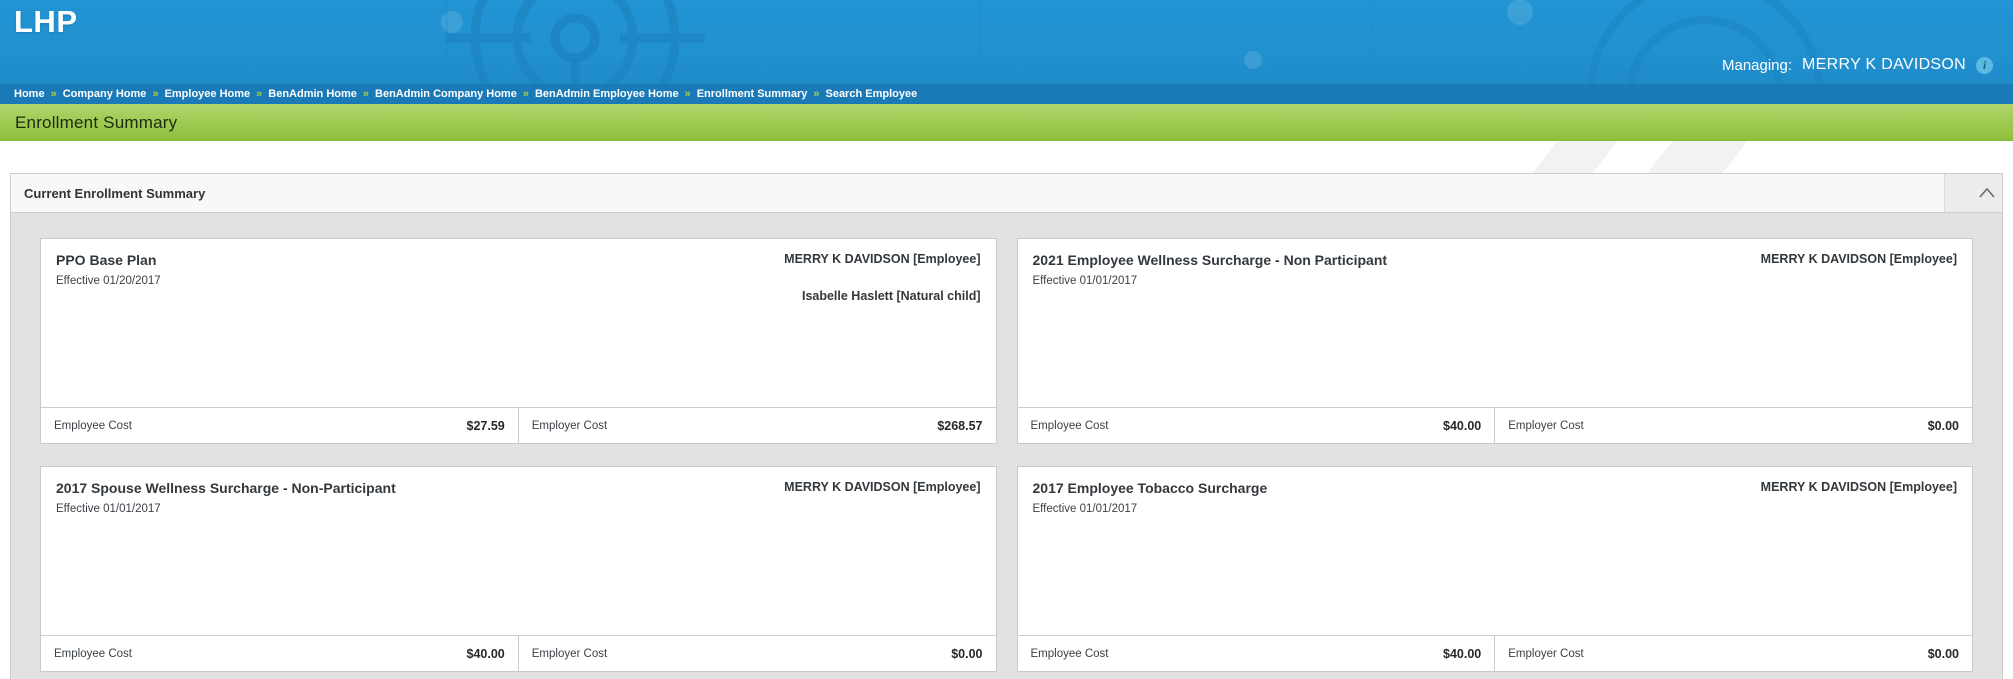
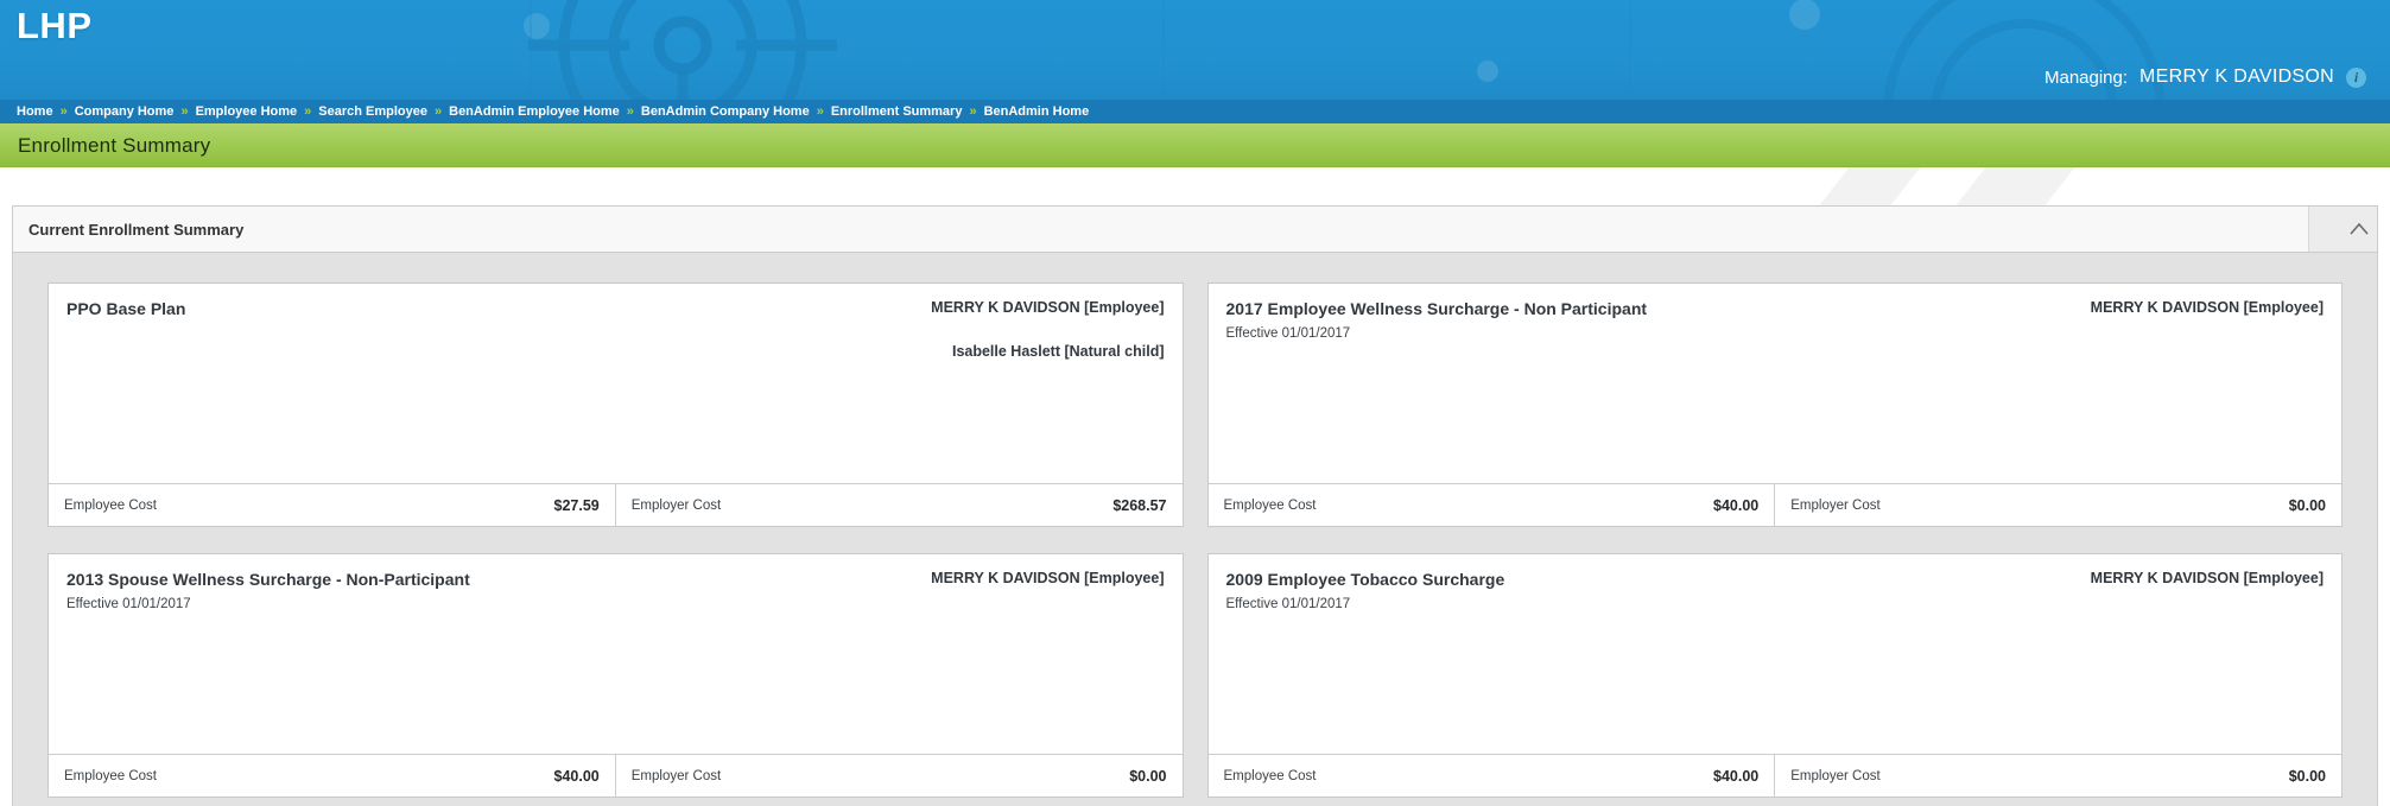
  LHP
  Managing:
  MERRY K DAVIDSON
  i
  Home
  »
  Company Home
  »
  Employee Home
  »
- BenAdmin Home
+ Search Employee
  »
- BenAdmin Company Home
+ BenAdmin Employee Home
  »
- BenAdmin Employee Home
+ BenAdmin Company Home
  »
  Enrollment Summary
  »
- Search Employee
+ BenAdmin Home
  Enrollment Summary
  Current Enrollment Summary
  PPO Base Plan
- Effective 01/20/2017
  MERRY K DAVIDSON [Employee]
  Isabelle Haslett [Natural child]
  Employee Cost
  $27.59
  Employer Cost
  $268.57
- 2021 Employee Wellness Surcharge - Non Participant
+ 2017 Employee Wellness Surcharge - Non Participant
  Effective 01/01/2017
  MERRY K DAVIDSON [Employee]
  Employee Cost
  $40.00
  Employer Cost
  $0.00
- 2017 Spouse Wellness Surcharge - Non-Participant
+ 2013 Spouse Wellness Surcharge - Non-Participant
  Effective 01/01/2017
  MERRY K DAVIDSON [Employee]
  Employee Cost
  $40.00
  Employer Cost
  $0.00
- 2017 Employee Tobacco Surcharge
+ 2009 Employee Tobacco Surcharge
  Effective 01/01/2017
  MERRY K DAVIDSON [Employee]
  Employee Cost
  $40.00
  Employer Cost
  $0.00
